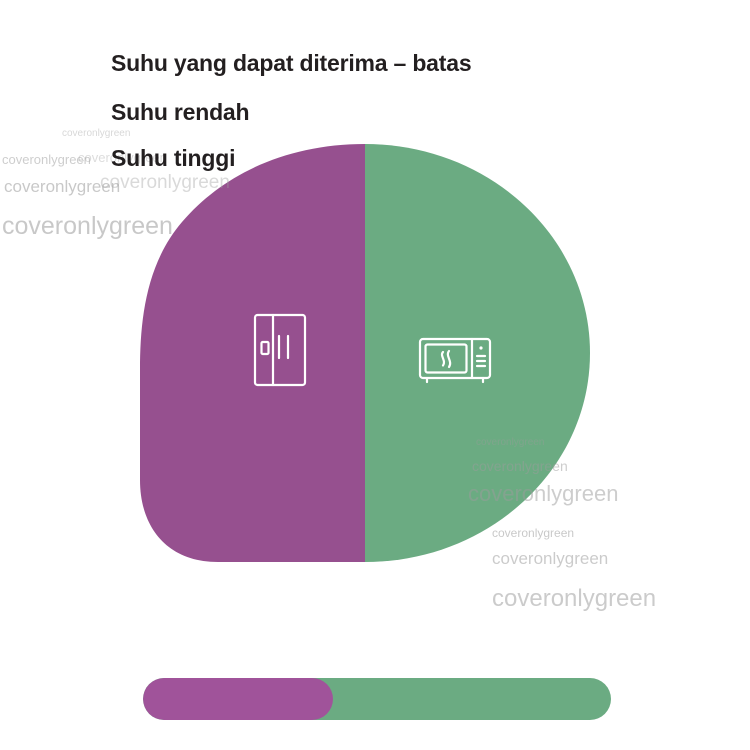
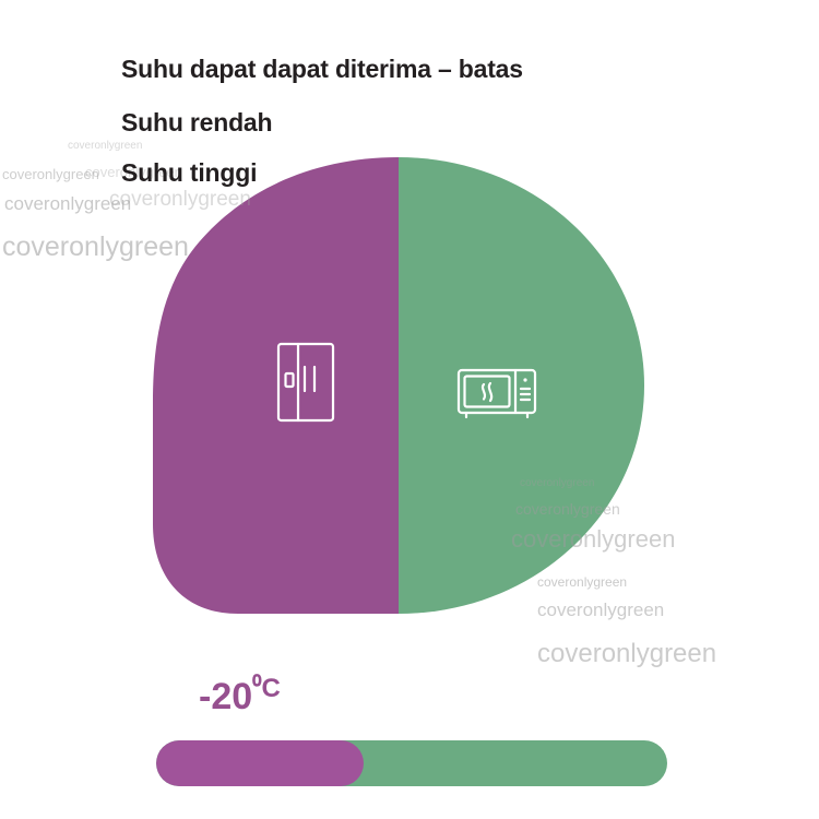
  coveronlygreen
  coveronlygreen
  coveronlygreen
  coveronlygreen
  coveronlygreen
  coveronlygreen
- Suhu yang dapat diterima – batas
+ Suhu dapat dapat diterima – batas
  Suhu rendah
  Suhu tinggi
  coveronlygreen
  coveronlygreen
  coveronlygreen
  coveronlygreen
  coveronlygreen
+ -20⁰C
